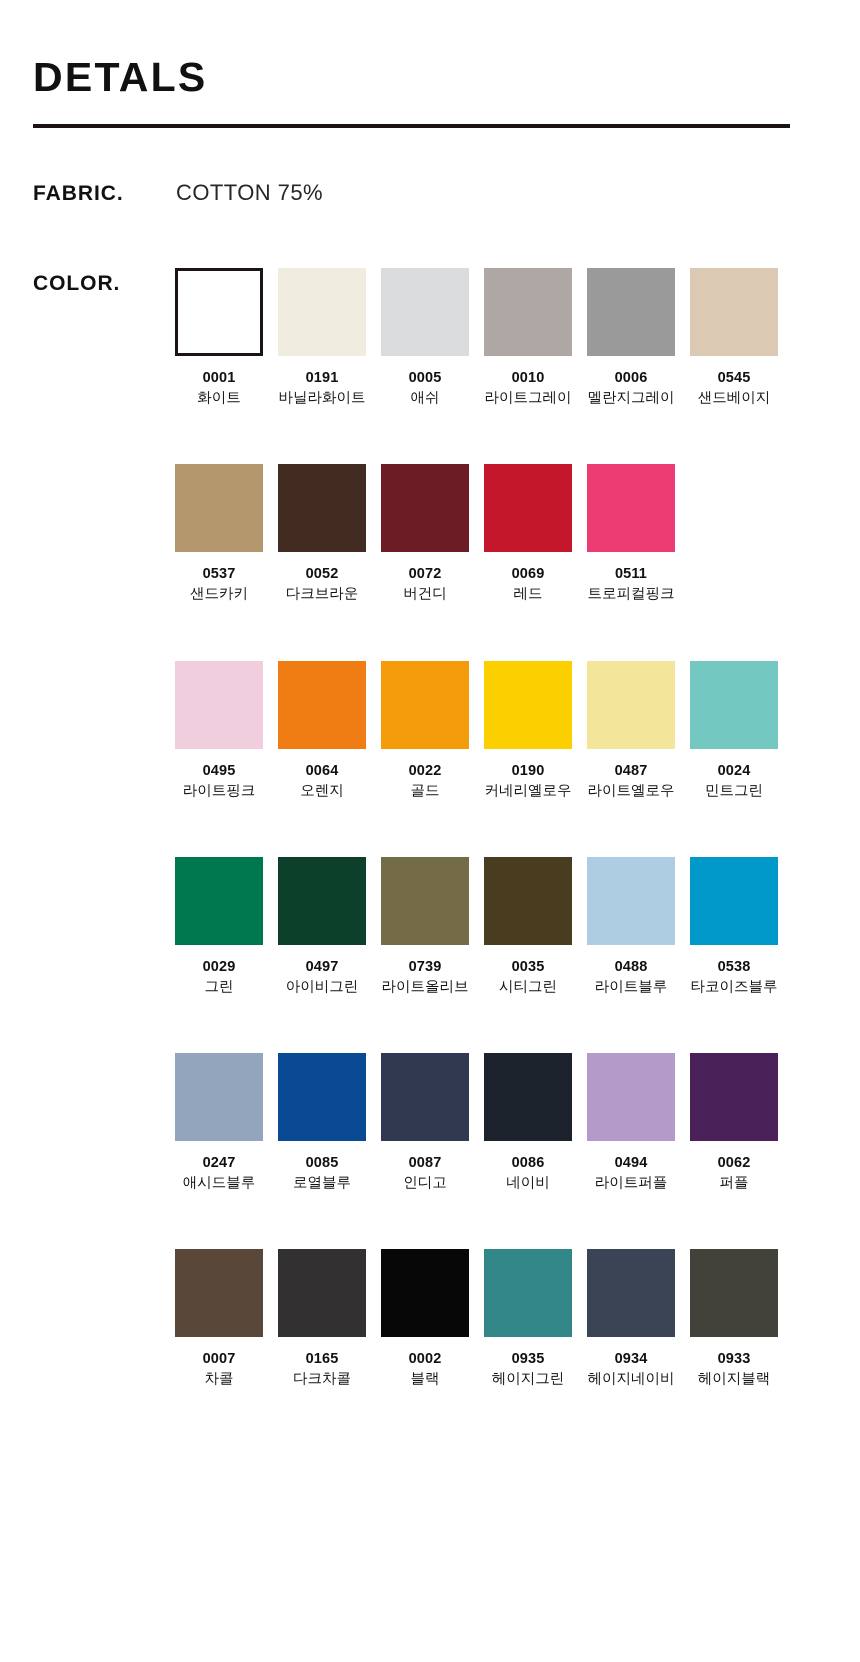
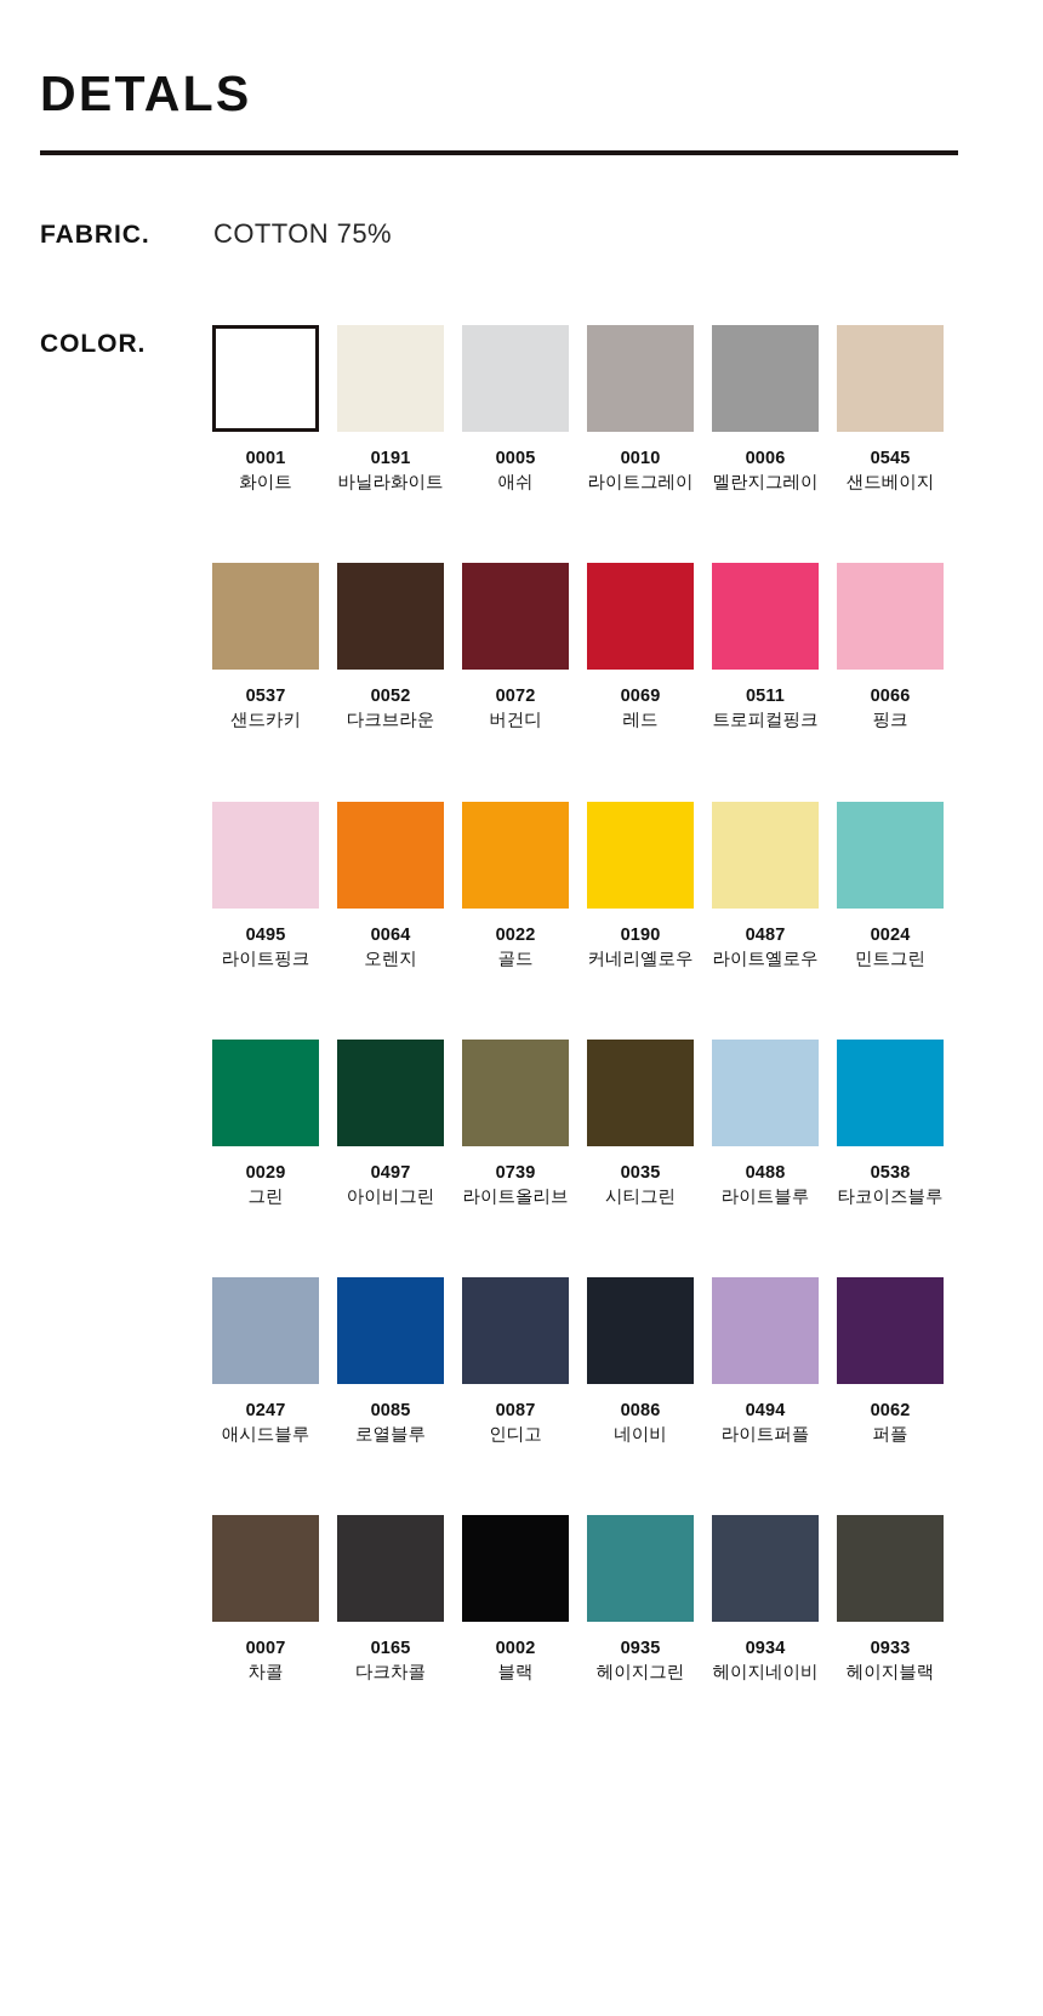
  DETALS
  FABRIC.
  COTTON 75%
  COLOR.
  0001
  화이트
  0191
  바닐라화이트
  0005
  애쉬
  0010
  라이트그레이
  0006
  멜란지그레이
  0545
  샌드베이지
  0537
  샌드카키
  0052
  다크브라운
  0072
  버건디
  0069
  레드
  0511
  트로피컬핑크
+ 0066
+ 핑크
  0495
  라이트핑크
  0064
  오렌지
  0022
  골드
  0190
  커네리옐로우
  0487
  라이트옐로우
  0024
  민트그린
  0029
  그린
  0497
  아이비그린
  0739
  라이트올리브
  0035
  시티그린
  0488
  라이트블루
  0538
  타코이즈블루
  0247
  애시드블루
  0085
  로열블루
  0087
  인디고
  0086
  네이비
  0494
  라이트퍼플
  0062
  퍼플
  0007
  차콜
  0165
  다크차콜
  0002
  블랙
  0935
  헤이지그린
  0934
  헤이지네이비
  0933
  헤이지블랙
